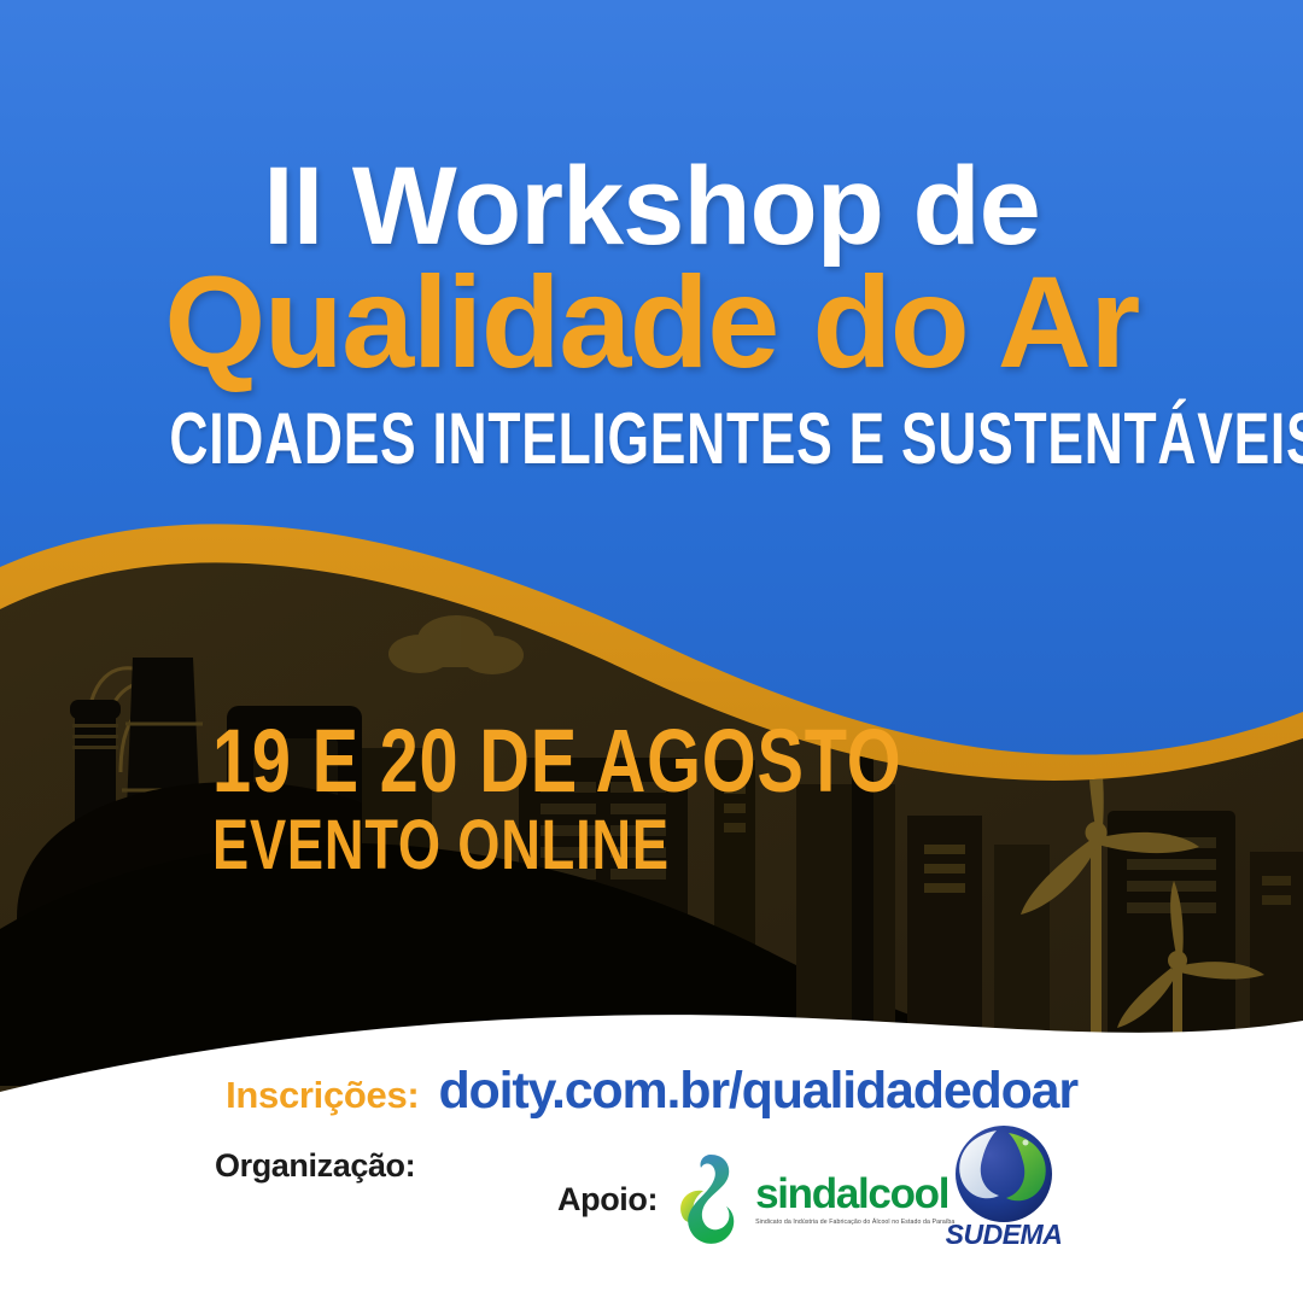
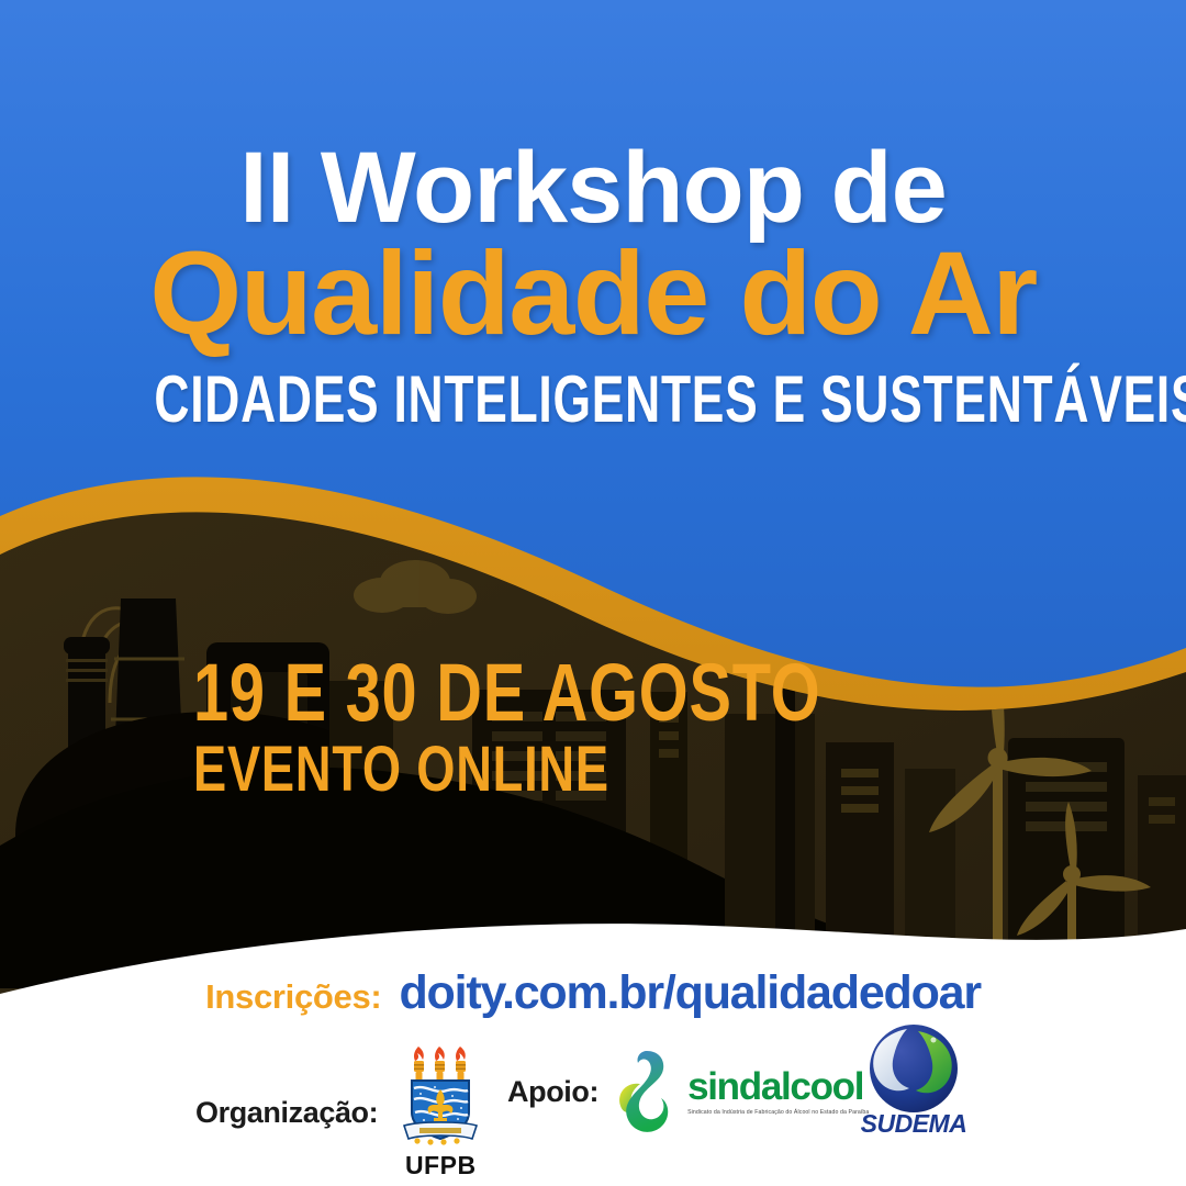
  II Workshop de
  Qualidade do Ar
  CIDADES INTELIGENTES E SUSTENTÁVEI
- 19 E 20 DE AGOSTO
+ 19 E 30 DE AGOSTO
  EVENTO ONLINE
  Inscrições:
  doity.com.br/qualidadedoar
  Organização:
+ UFPB
  Apoio:
  sindalcool
  SUDEMA
